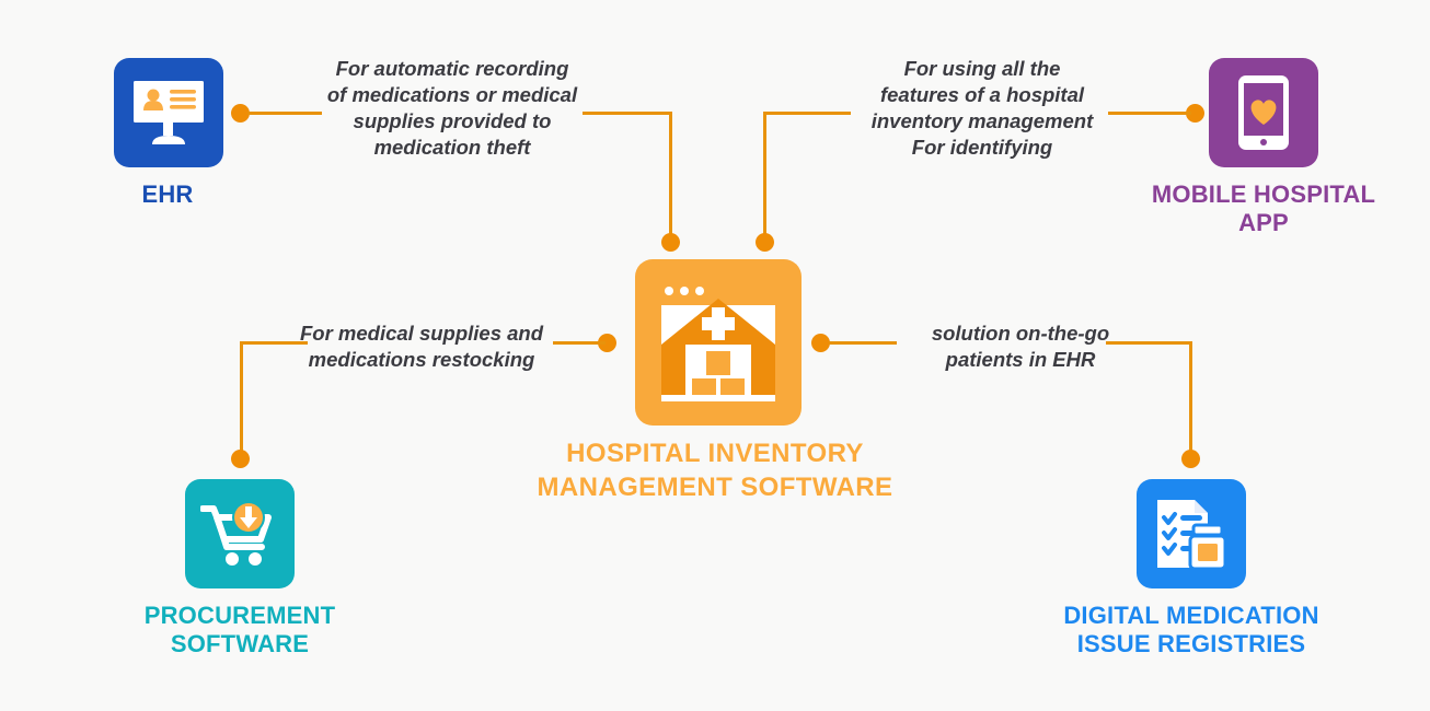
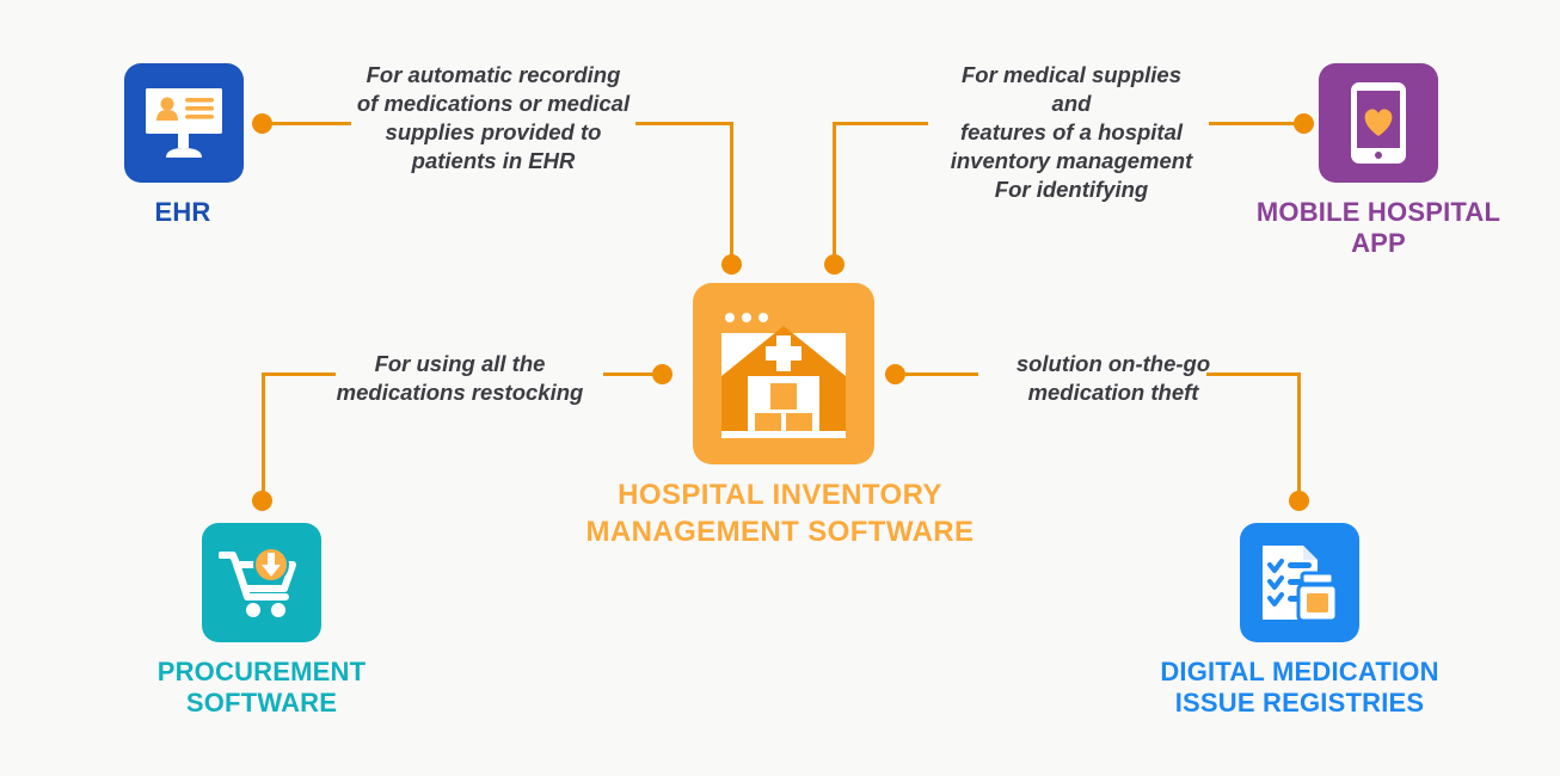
  HOSPITAL INVENTORY
  MANAGEMENT SOFTWARE
  EHR
  For automatic recording
  of medications or medical
  supplies provided to
- medication theft
+ patients in EHR
  MOBILE HOSPITAL
  APP
- For using all the
+ For medical supplies and
  features of a hospital
  inventory management
  For identifying
  PROCUREMENT
  SOFTWARE
- For medical supplies and
+ For using all the
  medications restocking
  DIGITAL MEDICATION
  ISSUE REGISTRIES
  solution on-the-go
- patients in EHR
+ medication theft
